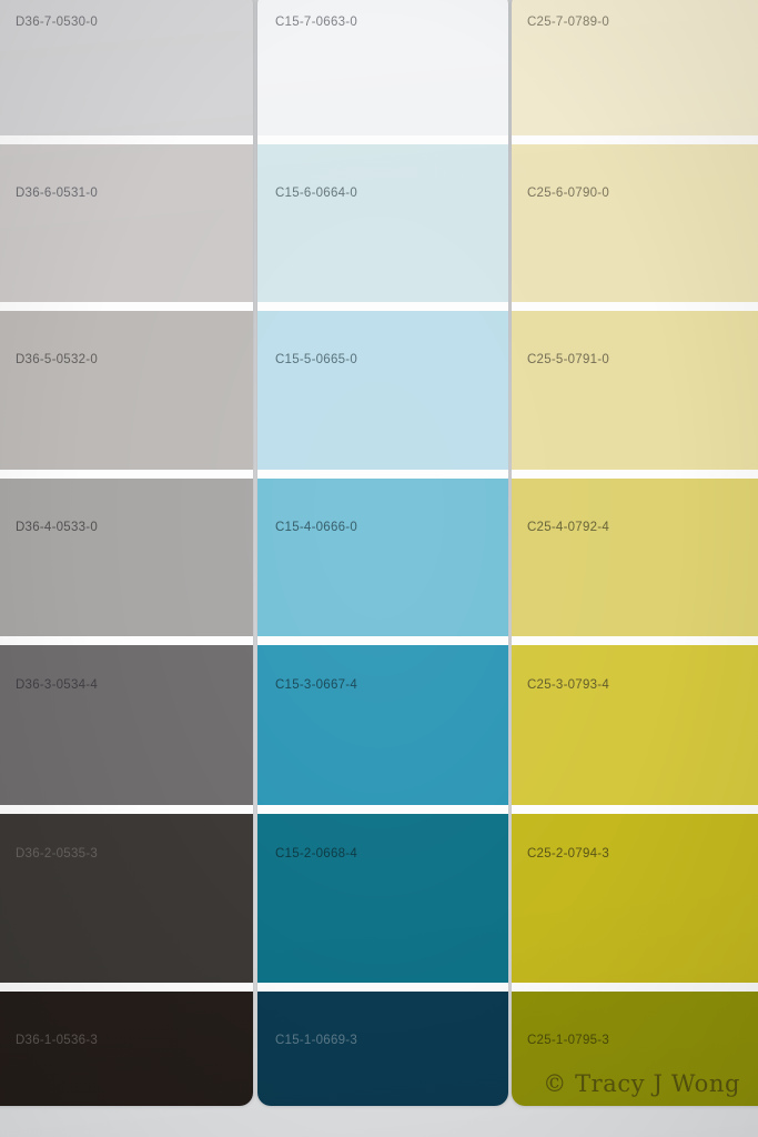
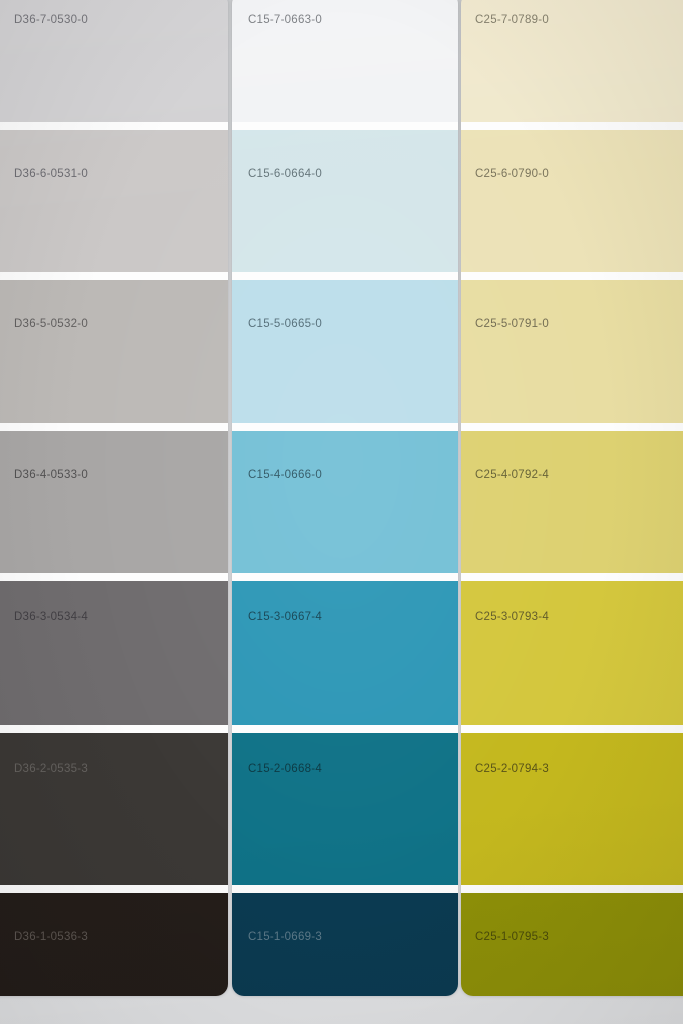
- © Tracy J Wong
